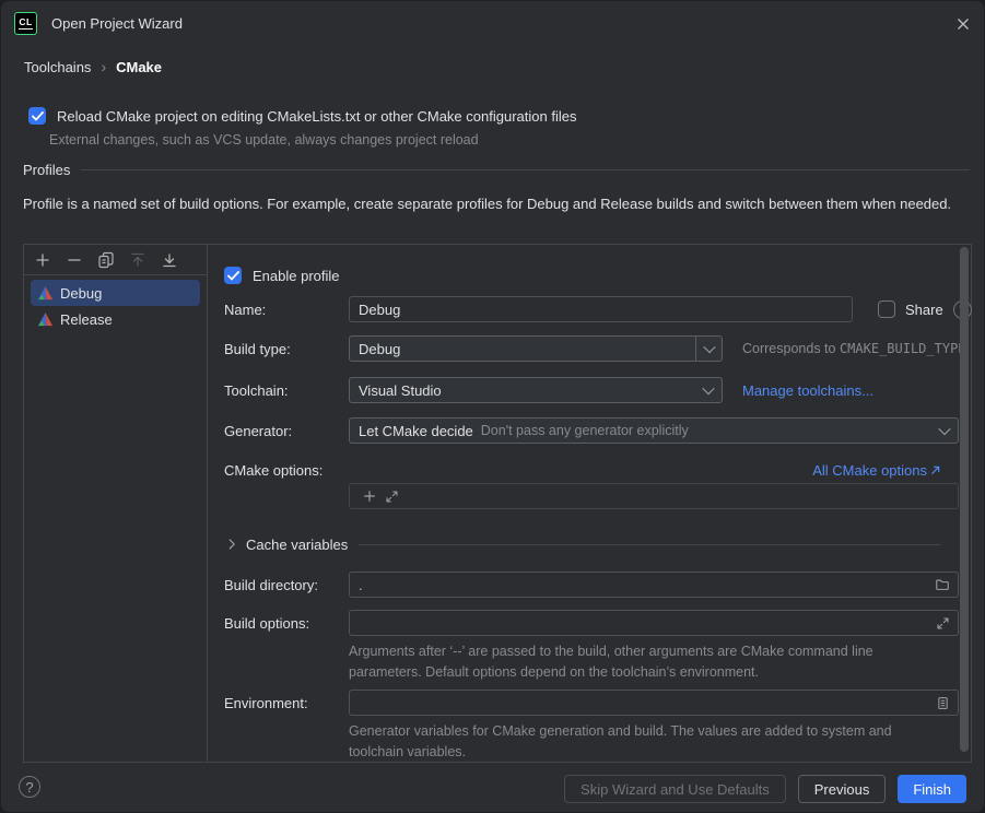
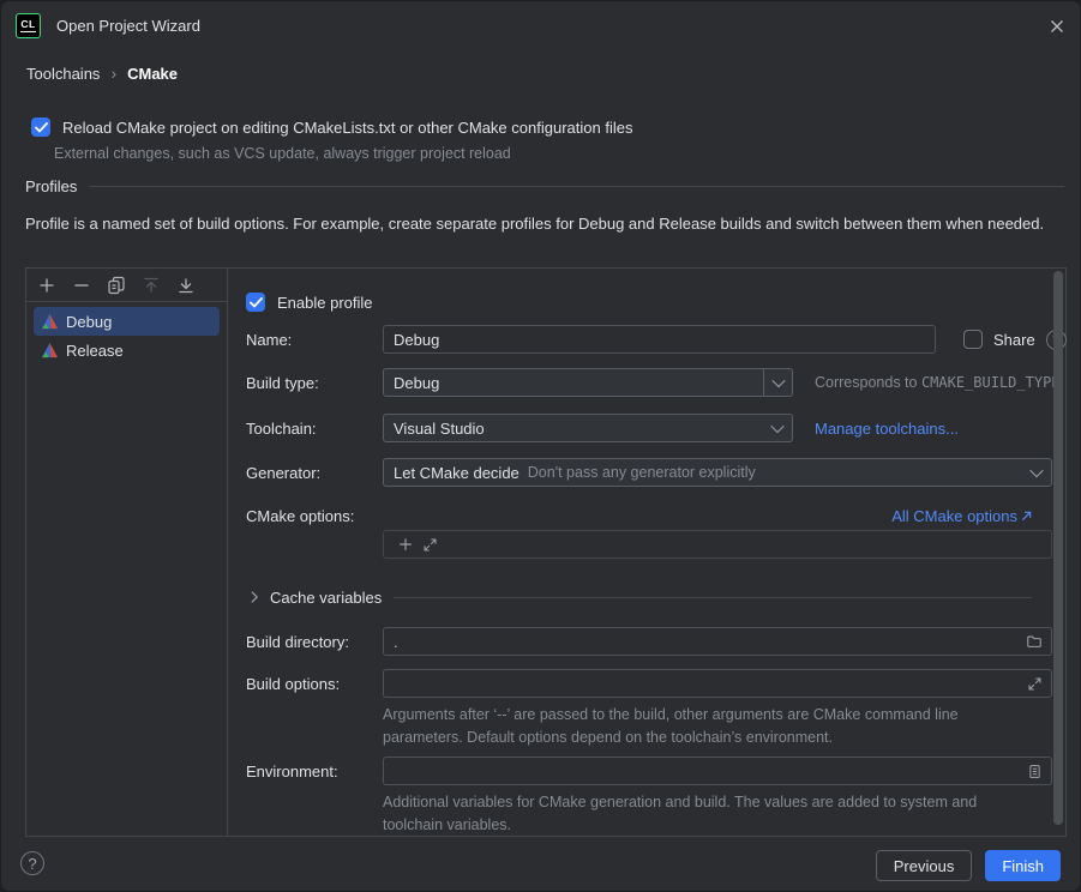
  CL
  Open Project Wizard
  Toolchains
  ›
  CMake
  Reload CMake project on editing CMakeLists.txt or other CMake configuration files
- External changes, such as VCS update, always changes project reload
+ External changes, such as VCS update, always trigger project reload
  Profiles
  Profile is a named set of build options. For example, create separate profiles for Debug and Release builds and switch between them when needed.
  Debug
  Release
  Enable profile
  Name:
  Debug
  Share
  Build type:
  Debug
  Corresponds to CMAKE_BUILD_TYP
  Toolchain:
  Visual Studio
  Manage toolchains...
  Generator:
  Let CMake decide
  Don't pass any generator explicitly
  CMake options:
  All CMake options
  Cache variables
  Build directory:
  .
  Build options:
  Arguments after ‘--’ are passed to the build, other arguments are CMake command line parameters. Default options depend on the toolchain’s environment.
  Environment:
- Generator variables for CMake generation and build. The values are added to system and toolchain variables.
+ Additional variables for CMake generation and build. The values are added to system and toolchain variables.
  ?
- Skip Wizard and Use Defaults
  Previous
  Finish
